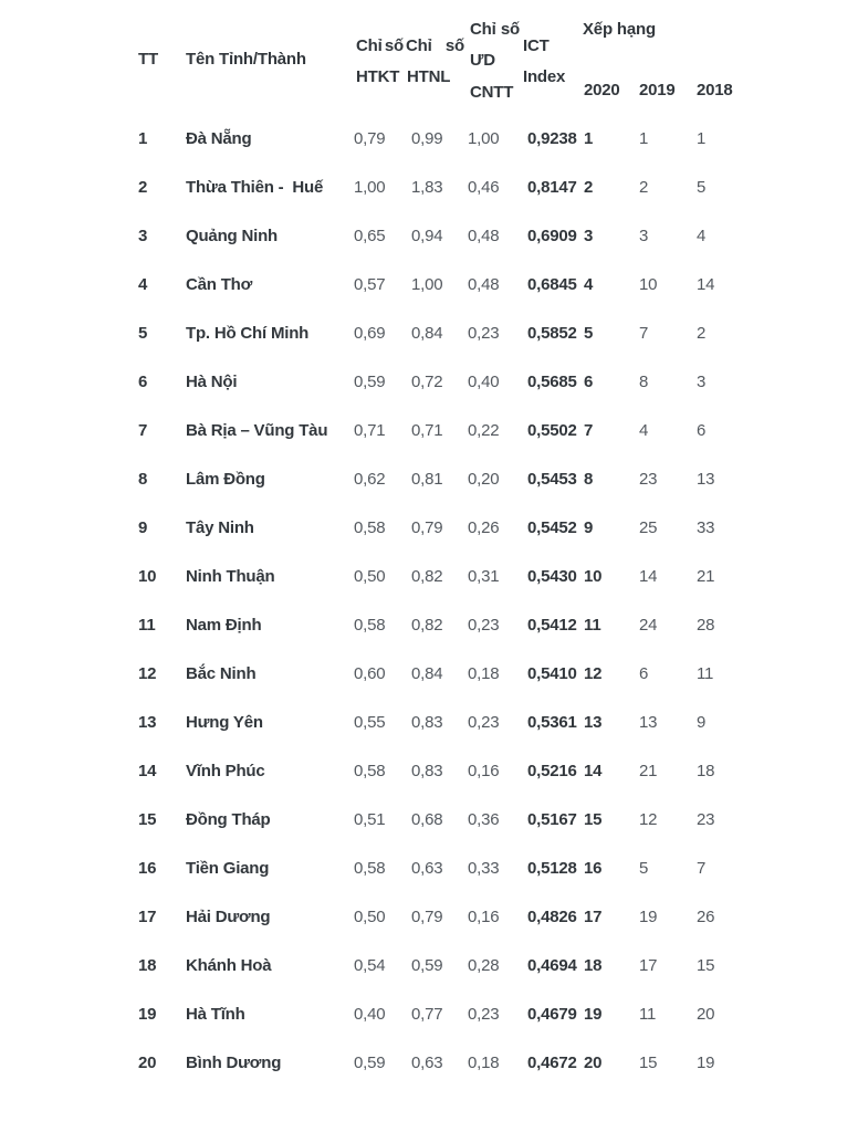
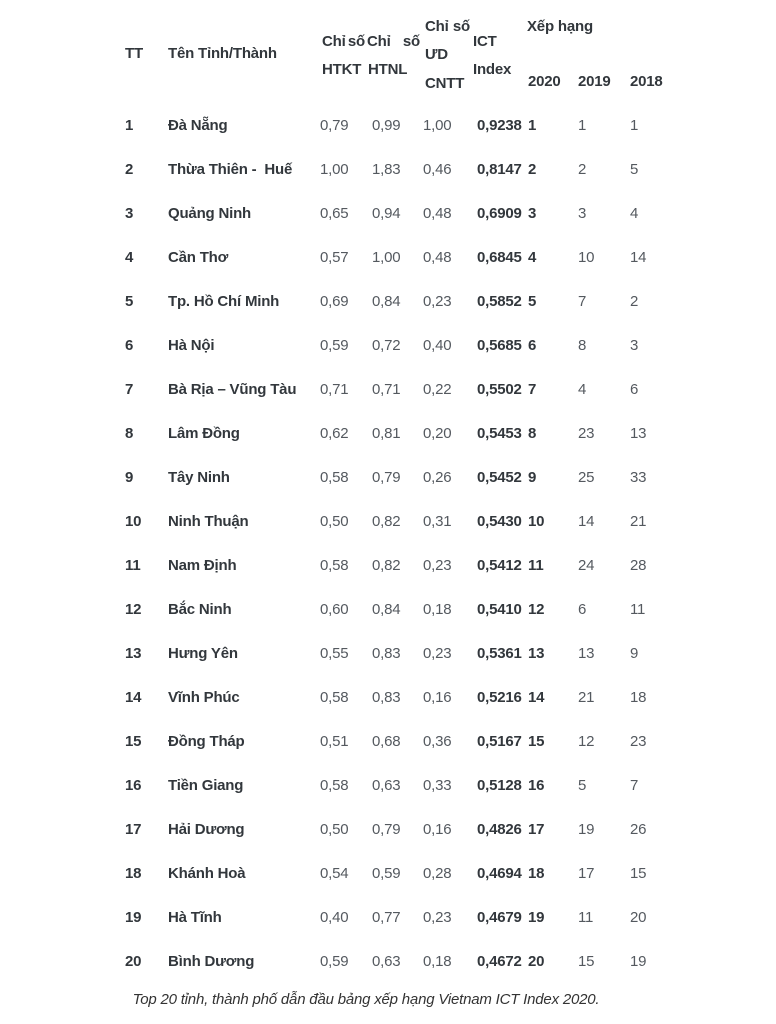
  TT
  Tên Tỉnh/Thành
  Chỉ
  số
  HTKT
  Chỉ
  số
  HTNL
  Chỉ
  số
  ƯD
  CNTT
  ICT
  Index
  Xếp hạng
  2020
  2019
  2018
  1
  Đà Nẵng
  0,79
  0,99
  1,00
  0,9238
  1
  1
  1
  2
  Thừa Thiên - Huế
  1,00
  1,83
  0,46
  0,8147
  2
  2
  5
  3
  Quảng Ninh
  0,65
  0,94
  0,48
  0,6909
  3
  3
  4
  4
  Cần Thơ
  0,57
  1,00
  0,48
  0,6845
  4
  10
  14
  5
  Tp. Hồ Chí Minh
  0,69
  0,84
  0,23
  0,5852
  5
  7
  2
  6
  Hà Nội
  0,59
  0,72
  0,40
  0,5685
  6
  8
  3
  7
  Bà Rịa – Vũng Tàu
  0,71
  0,71
  0,22
  0,5502
  7
  4
  6
  8
  Lâm Đồng
  0,62
  0,81
  0,20
  0,5453
  8
  23
  13
  9
  Tây Ninh
  0,58
  0,79
  0,26
  0,5452
  9
  25
  33
  10
  Ninh Thuận
  0,50
  0,82
  0,31
  0,5430
  10
  14
  21
  11
  Nam Định
  0,58
  0,82
  0,23
  0,5412
  11
  24
  28
  12
  Bắc Ninh
  0,60
  0,84
  0,18
  0,5410
  12
  6
  11
  13
  Hưng Yên
  0,55
  0,83
  0,23
  0,5361
  13
  13
  9
  14
  Vĩnh Phúc
  0,58
  0,83
  0,16
  0,5216
  14
  21
  18
  15
  Đồng Tháp
  0,51
  0,68
  0,36
  0,5167
  15
  12
  23
  16
  Tiền Giang
  0,58
  0,63
  0,33
  0,5128
  16
  5
  7
  17
  Hải Dương
  0,50
  0,79
  0,16
  0,4826
  17
  19
  26
  18
  Khánh Hoà
  0,54
  0,59
  0,28
  0,4694
  18
  17
  15
  19
  Hà Tĩnh
  0,40
  0,77
  0,23
  0,4679
  19
  11
  20
  20
  Bình Dương
  0,59
  0,63
  0,18
  0,4672
  20
  15
  19
+ Top 20 tỉnh, thành phố dẫn đầu bảng xếp hạng Vietnam ICT Index 2020.
